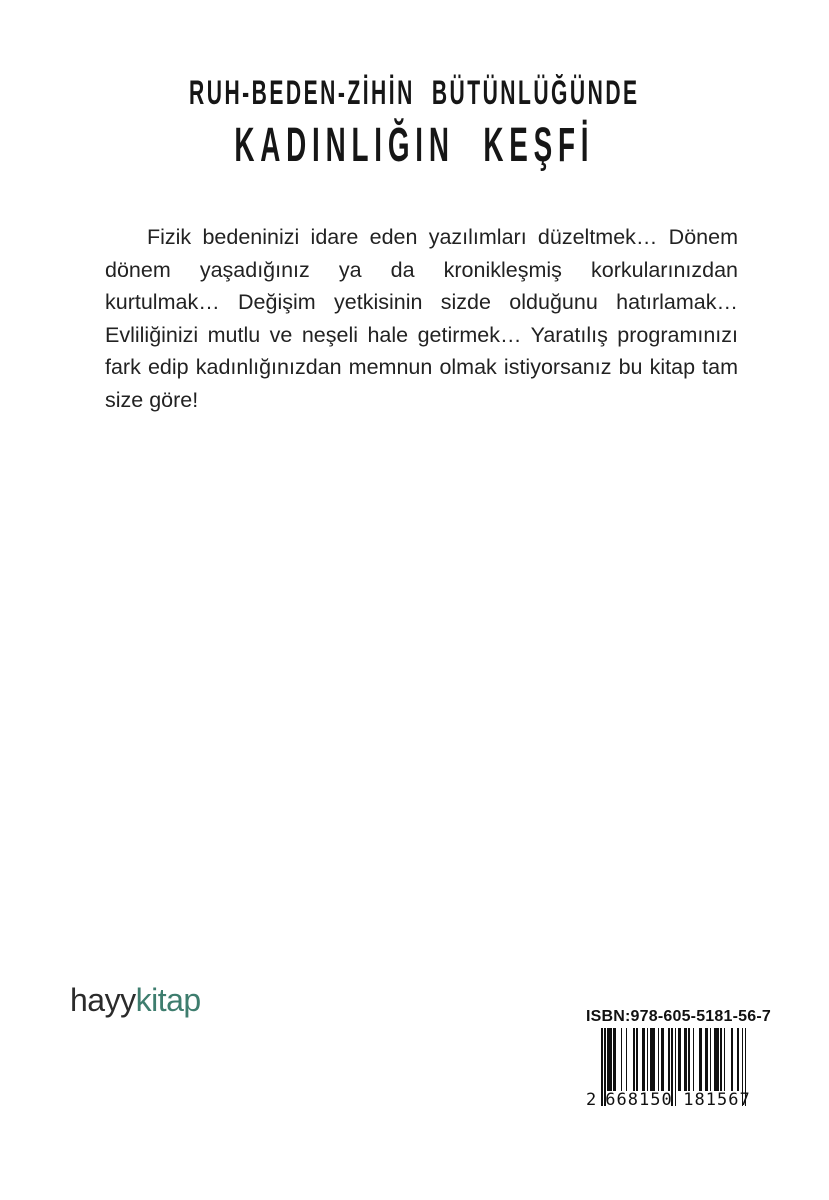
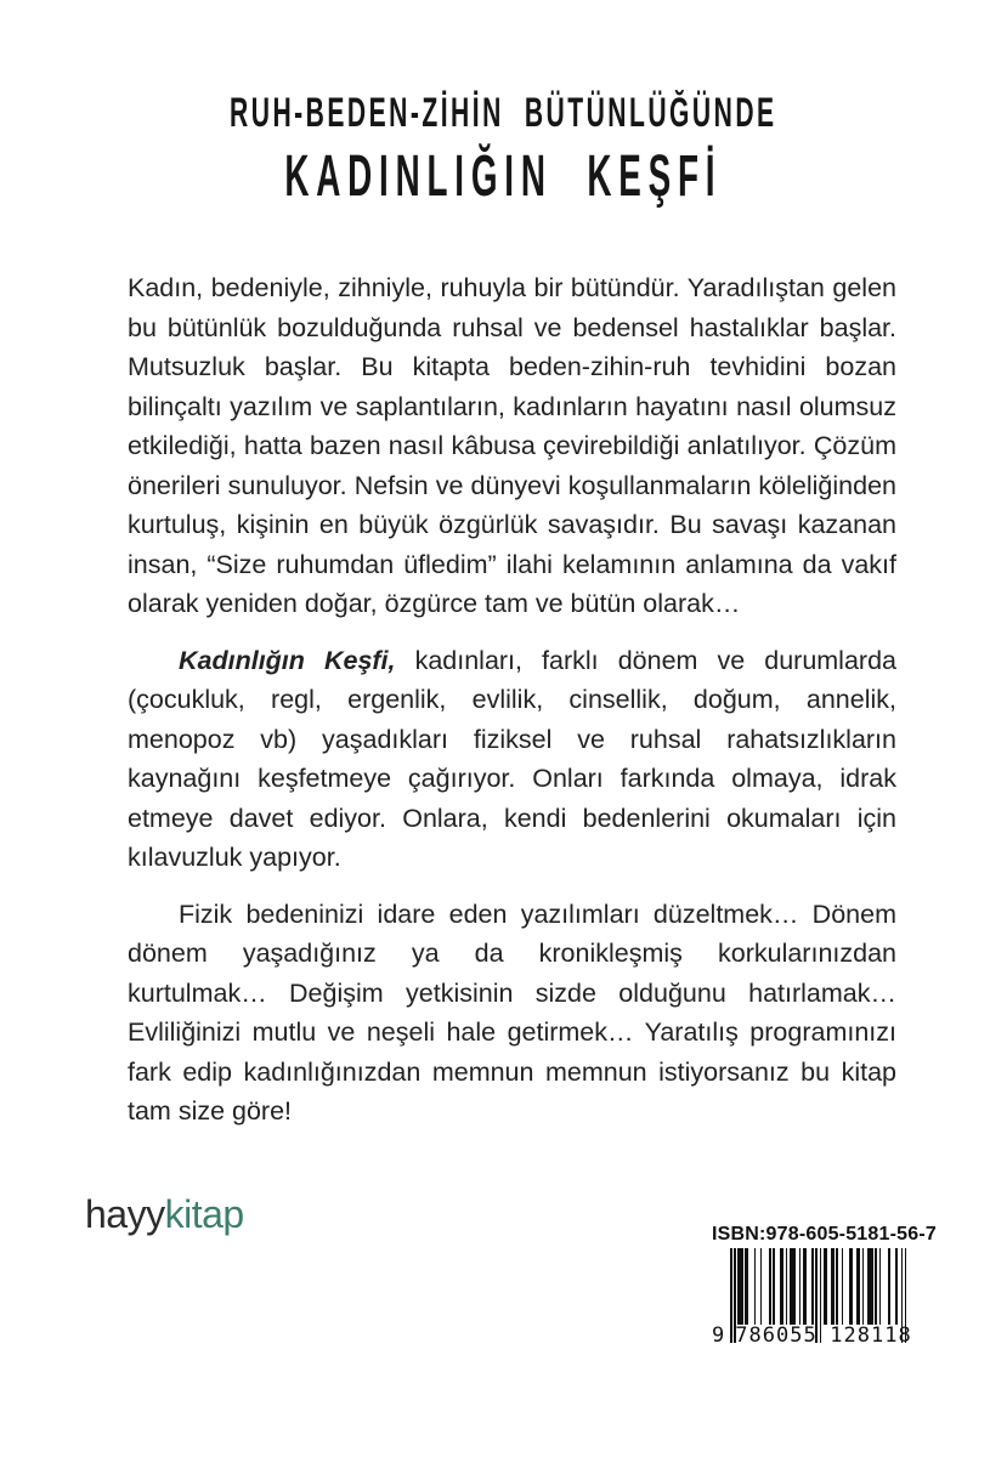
  RUH-BEDEN-ZİHİN BÜTÜNLÜĞÜNDE
  KADINLIĞIN KEŞFİ
+ Kadın, bedeniyle, zihniyle, ruhuyla bir bütündür. Yaradılıştan gelen bu bütünlük bozulduğunda ruhsal ve bedensel hastalıklar başlar. Mutsuzluk başlar. Bu kitapta beden-zihin-ruh tevhidini bozan bilinçaltı yazılım ve saplantıların, kadınların hayatını nasıl olumsuz etkilediği, hatta bazen nasıl kâbusa çevirebildiği anlatılıyor. Çözüm önerileri sunuluyor. Nefsin ve dünyevi koşullanmaların köleliğinden kurtuluş, kişinin en büyük özgürlük savaşıdır. Bu savaşı kazanan insan, “Size ruhumdan üfledim” ilahi kelamının anlamına da vakıf olarak yeniden doğar, özgürce tam ve bütün olarak…
+ Kadınlığın Keşfi, kadınları, farklı dönem ve durumlarda (çocukluk, regl, ergenlik, evlilik, cinsellik, doğum, annelik, menopoz vb) yaşadıkları fiziksel ve ruhsal rahatsızlıkların kaynağını keşfetmeye çağırıyor. Onları farkında olmaya, idrak etmeye davet ediyor. Onlara, kendi bedenlerini okumaları için kılavuzluk yapıyor.
- Fizik bedeninizi idare eden yazılımları düzeltmek… Dönem dönem yaşadığınız ya da kronikleşmiş korkularınızdan kurtulmak… Değişim yetkisinin sizde olduğunu hatırlamak… Evliliğinizi mutlu ve neşeli hale getirmek… Yaratılış programınızı fark edip kadınlığınızdan memnun olmak istiyorsanız bu kitap tam size göre!
+ Fizik bedeninizi idare eden yazılımları düzeltmek… Dönem dönem yaşadığınız ya da kronikleşmiş korkularınızdan kurtulmak… Değişim yetkisinin sizde olduğunu hatırlamak… Evliliğinizi mutlu ve neşeli hale getirmek… Yaratılış programınızı fark edip kadınlığınızdan memnun memnun istiyorsanız bu kitap tam size göre!
  hayykitap
  ISBN:978-605-5181-56-7
- 2
+ 9
- 668150
+ 786055
- 181567
+ 128118
